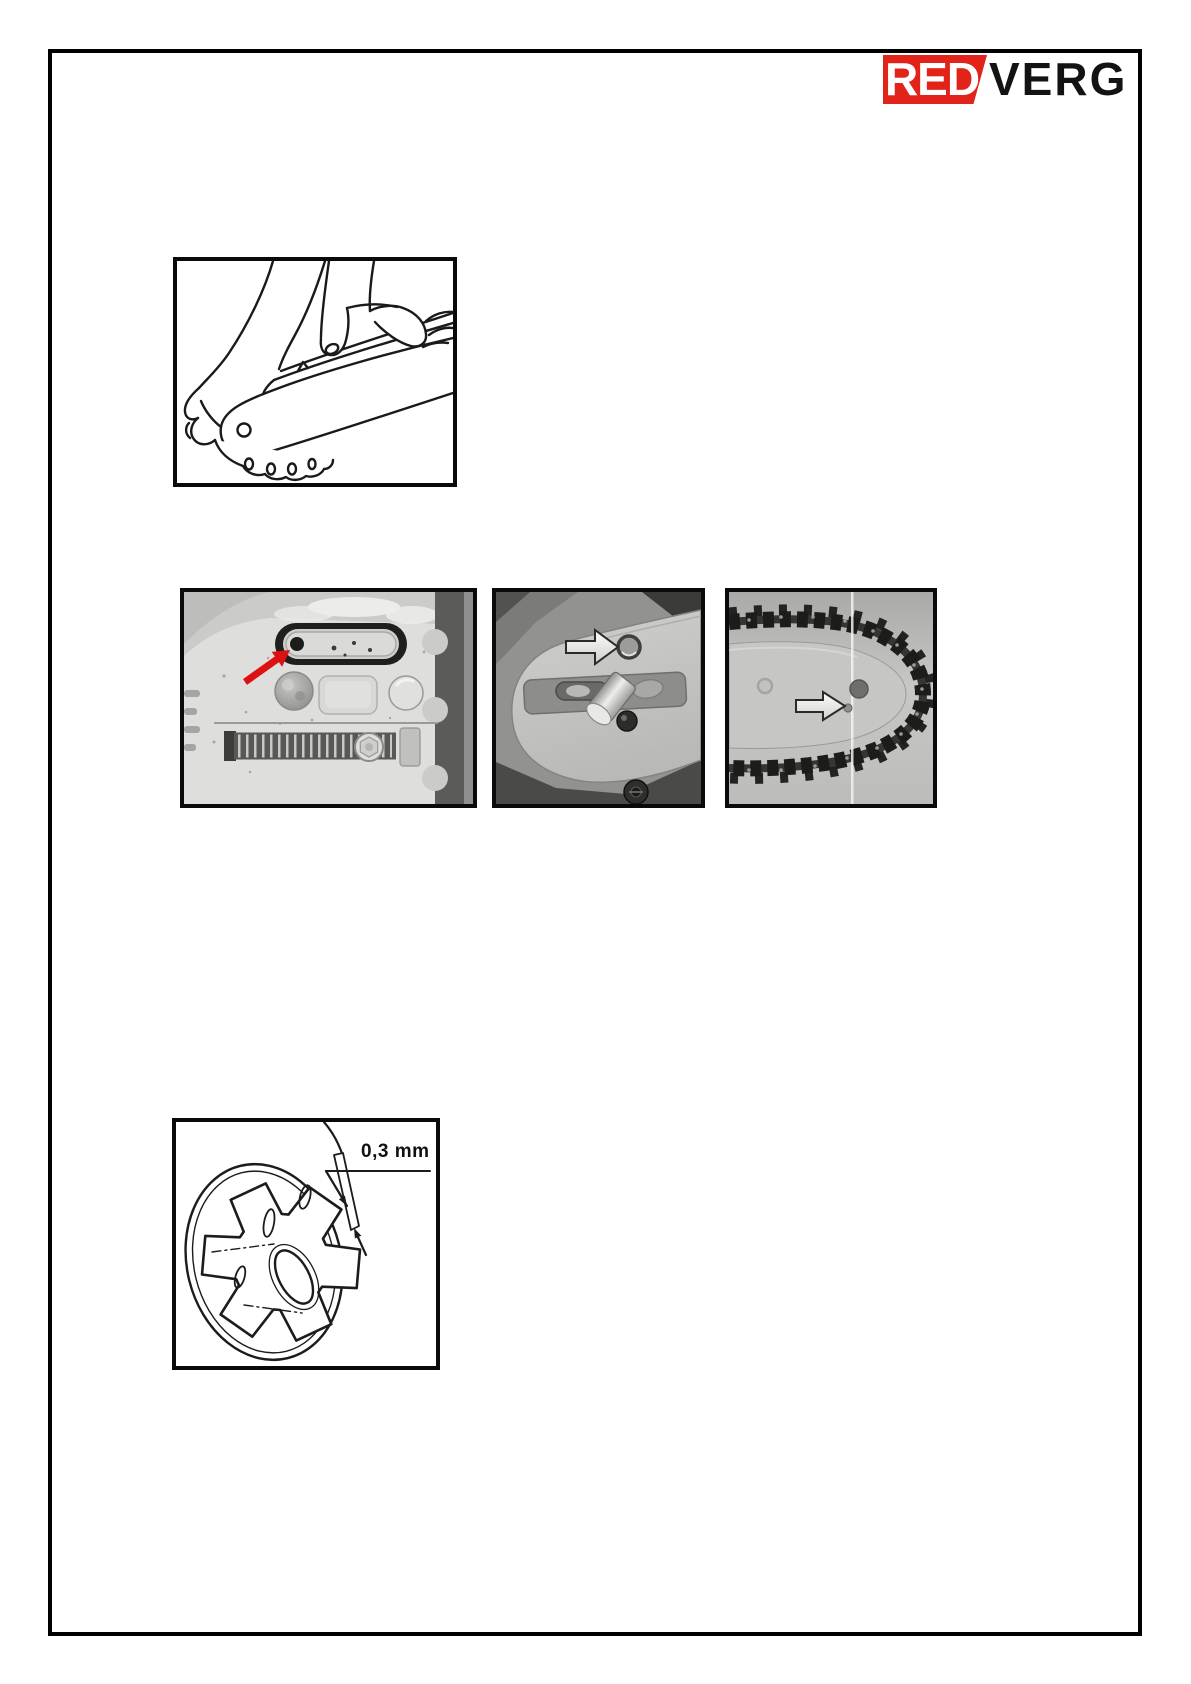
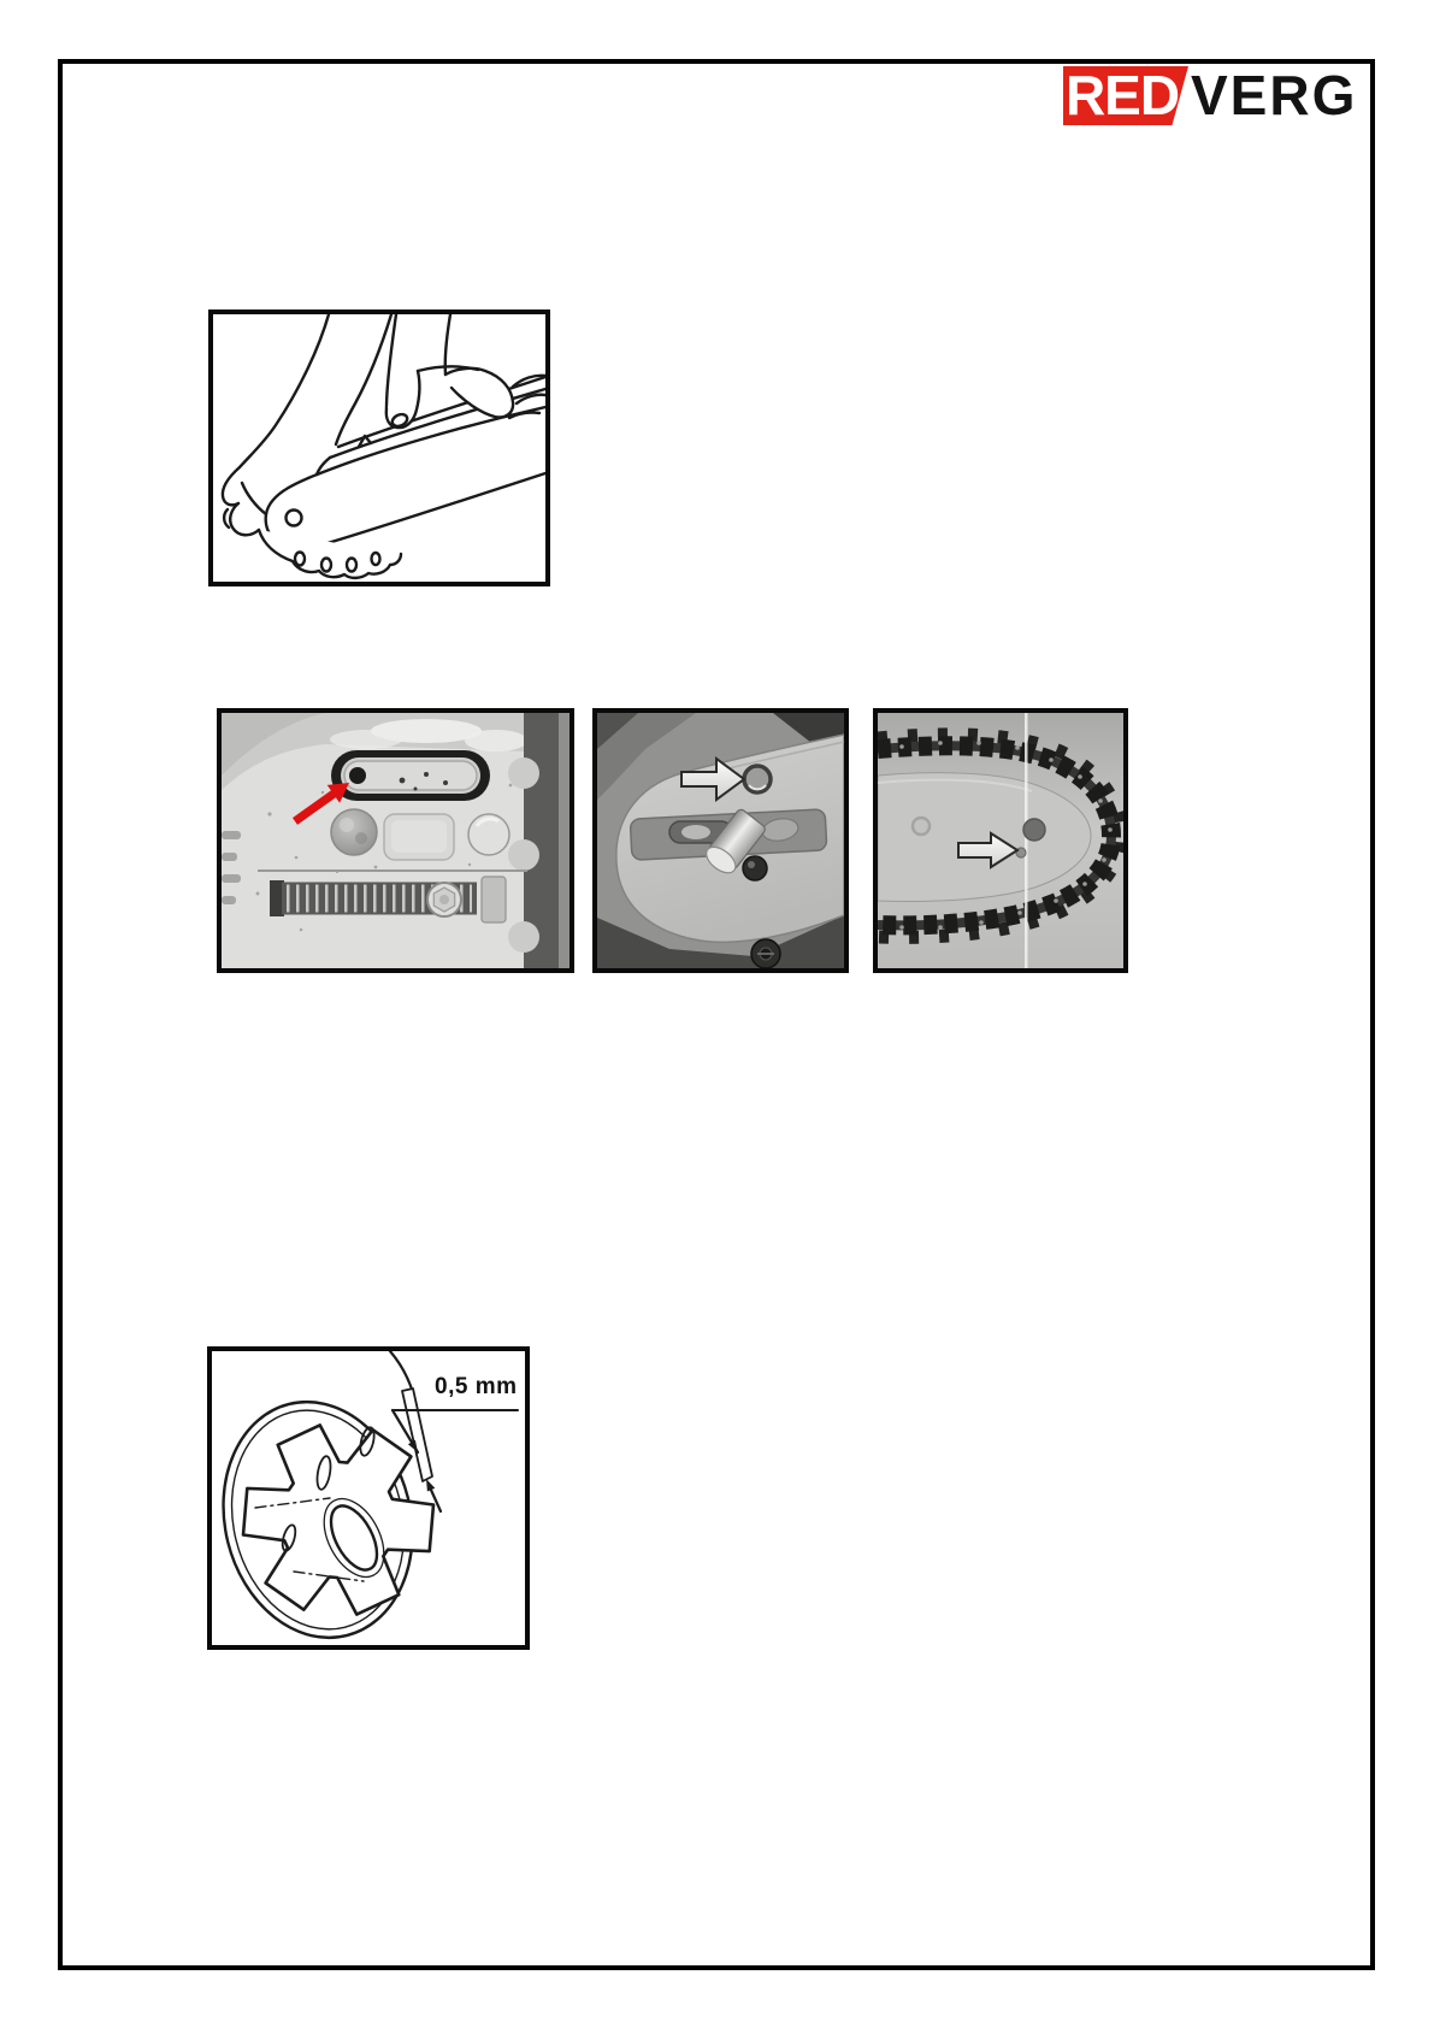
  RED
  VERG
- 0,3 mm
+ 0,5 mm
